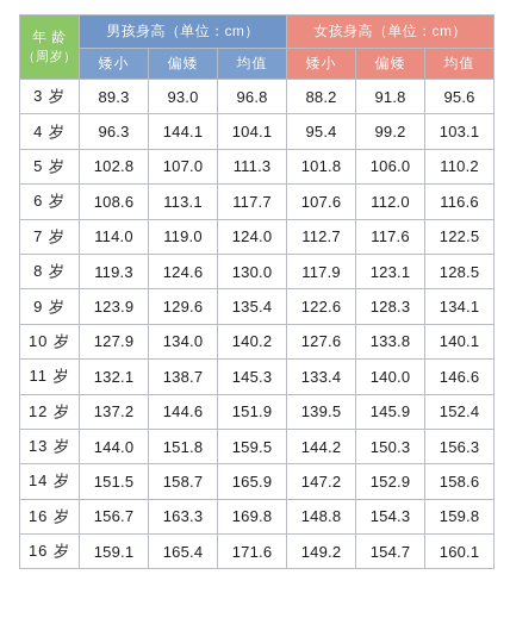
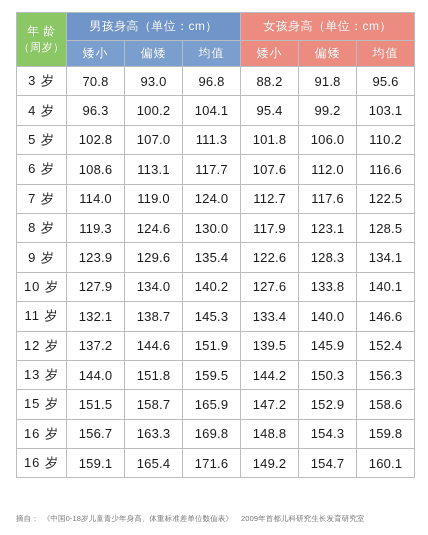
  年 龄 （周岁）	男孩身高（单位：cm）	女孩身高（单位：cm）
  矮小	偏矮	均值	矮小	偏矮	均值
- 3 岁	89.3	93.0	96.8	88.2	91.8	95.6
+ 3 岁	70.8	93.0	96.8	88.2	91.8	95.6
- 4 岁	96.3	144.1	104.1	95.4	99.2	103.1
+ 4 岁	96.3	100.2	104.1	95.4	99.2	103.1
  5 岁	102.8	107.0	111.3	101.8	106.0	110.2
  6 岁	108.6	113.1	117.7	107.6	112.0	116.6
  7 岁	114.0	119.0	124.0	112.7	117.6	122.5
  8 岁	119.3	124.6	130.0	117.9	123.1	128.5
  9 岁	123.9	129.6	135.4	122.6	128.3	134.1
  10 岁	127.9	134.0	140.2	127.6	133.8	140.1
  11 岁	132.1	138.7	145.3	133.4	140.0	146.6
  12 岁	137.2	144.6	151.9	139.5	145.9	152.4
  13 岁	144.0	151.8	159.5	144.2	150.3	156.3
- 14 岁	151.5	158.7	165.9	147.2	152.9	158.6
+ 15 岁	151.5	158.7	165.9	147.2	152.9	158.6
  16 岁	156.7	163.3	169.8	148.8	154.3	159.8
  16 岁	159.1	165.4	171.6	149.2	154.7	160.1
+ 摘自： 《中国0-18岁儿童青少年身高、体重标准差单位数值表》 2009年首都儿科研究生长发育研究室
